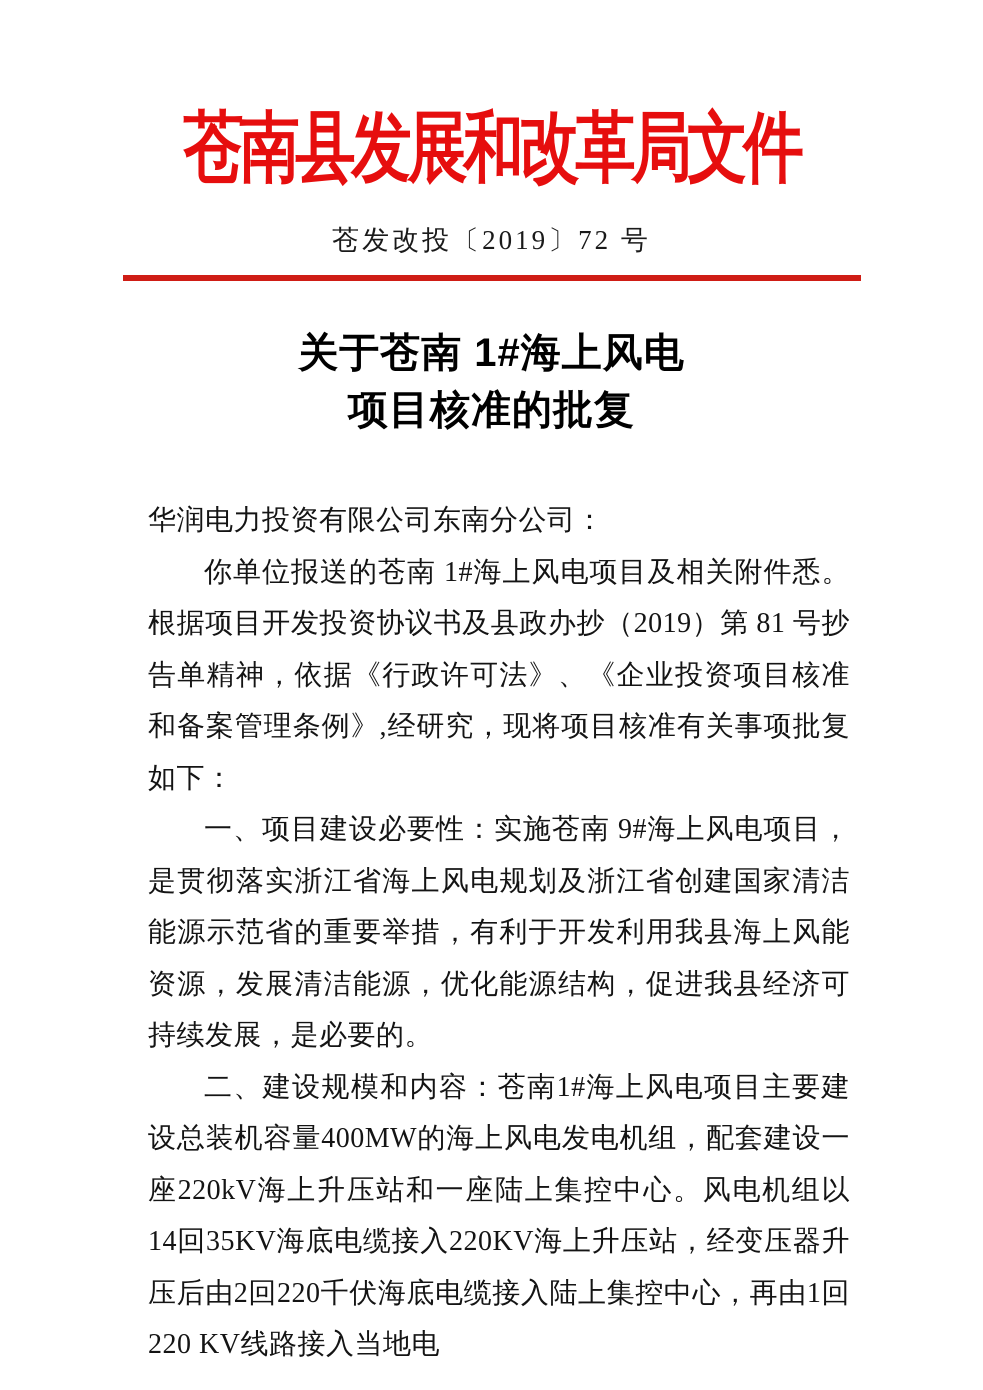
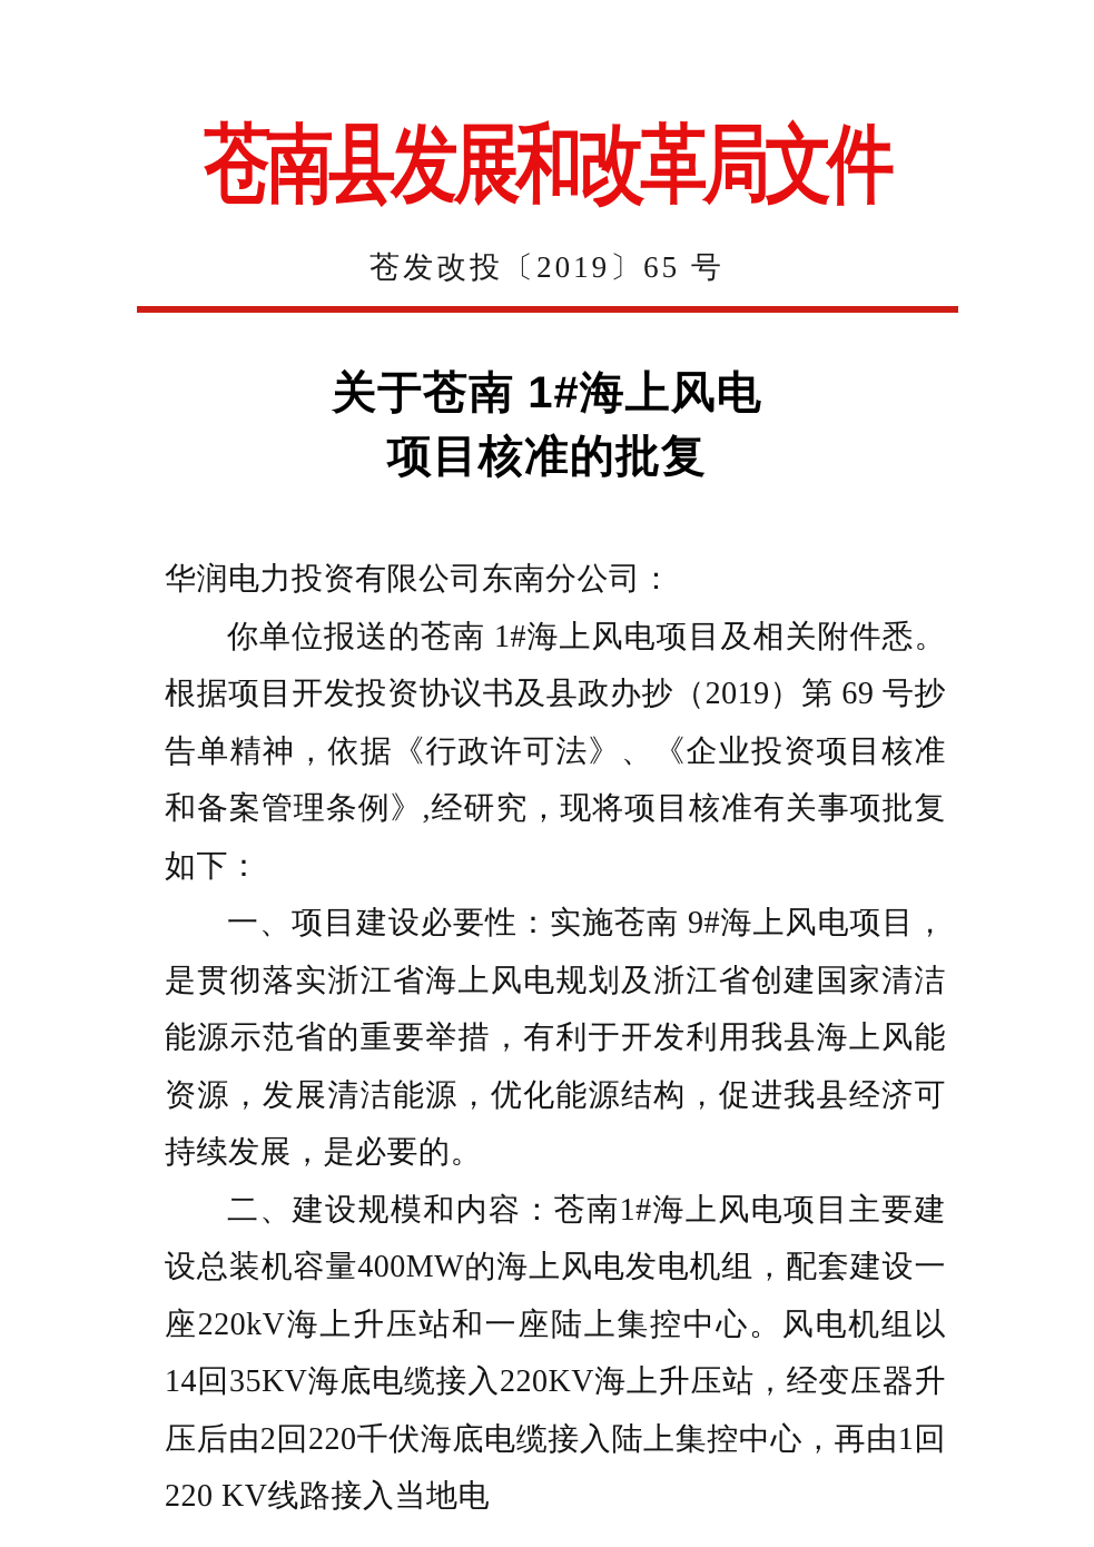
  苍南县发展和改革局文件
- 苍发改投〔2019〕72 号
+ 苍发改投〔2019〕65 号
  关于苍南 1#海上风电
  项目核准的批复
  华润电力投资有限公司东南分公司：
- 你单位报送的苍南 1#海上风电项目及相关附件悉。根据项目开发投资协议书及县政办抄（2019）第 81 号抄告单精神，依据《行政许可法》、《企业投资项目核准和备案管理条例》,经研究，现将项目核准有关事项批复如下：
+ 你单位报送的苍南 1#海上风电项目及相关附件悉。根据项目开发投资协议书及县政办抄（2019）第 69 号抄告单精神，依据《行政许可法》、《企业投资项目核准和备案管理条例》,经研究，现将项目核准有关事项批复如下：
  一、项目建设必要性：实施苍南 9#海上风电项目，是贯彻落实浙江省海上风电规划及浙江省创建国家清洁能源示范省的重要举措，有利于开发利用我县海上风能资源，发展清洁能源，优化能源结构，促进我县经济可持续发展，是必要的。
  二、建设规模和内容：苍南1#海上风电项目主要建设总装机容量400MW的海上风电发电机组，配套建设一座220kV海上升压站和一座陆上集控中心。风电机组以14回35KV海底电缆接入220KV海上升压站，经变压器升压后由2回220千伏海底电缆接入陆上集控中心，再由1回220 KV线路接入当地电
